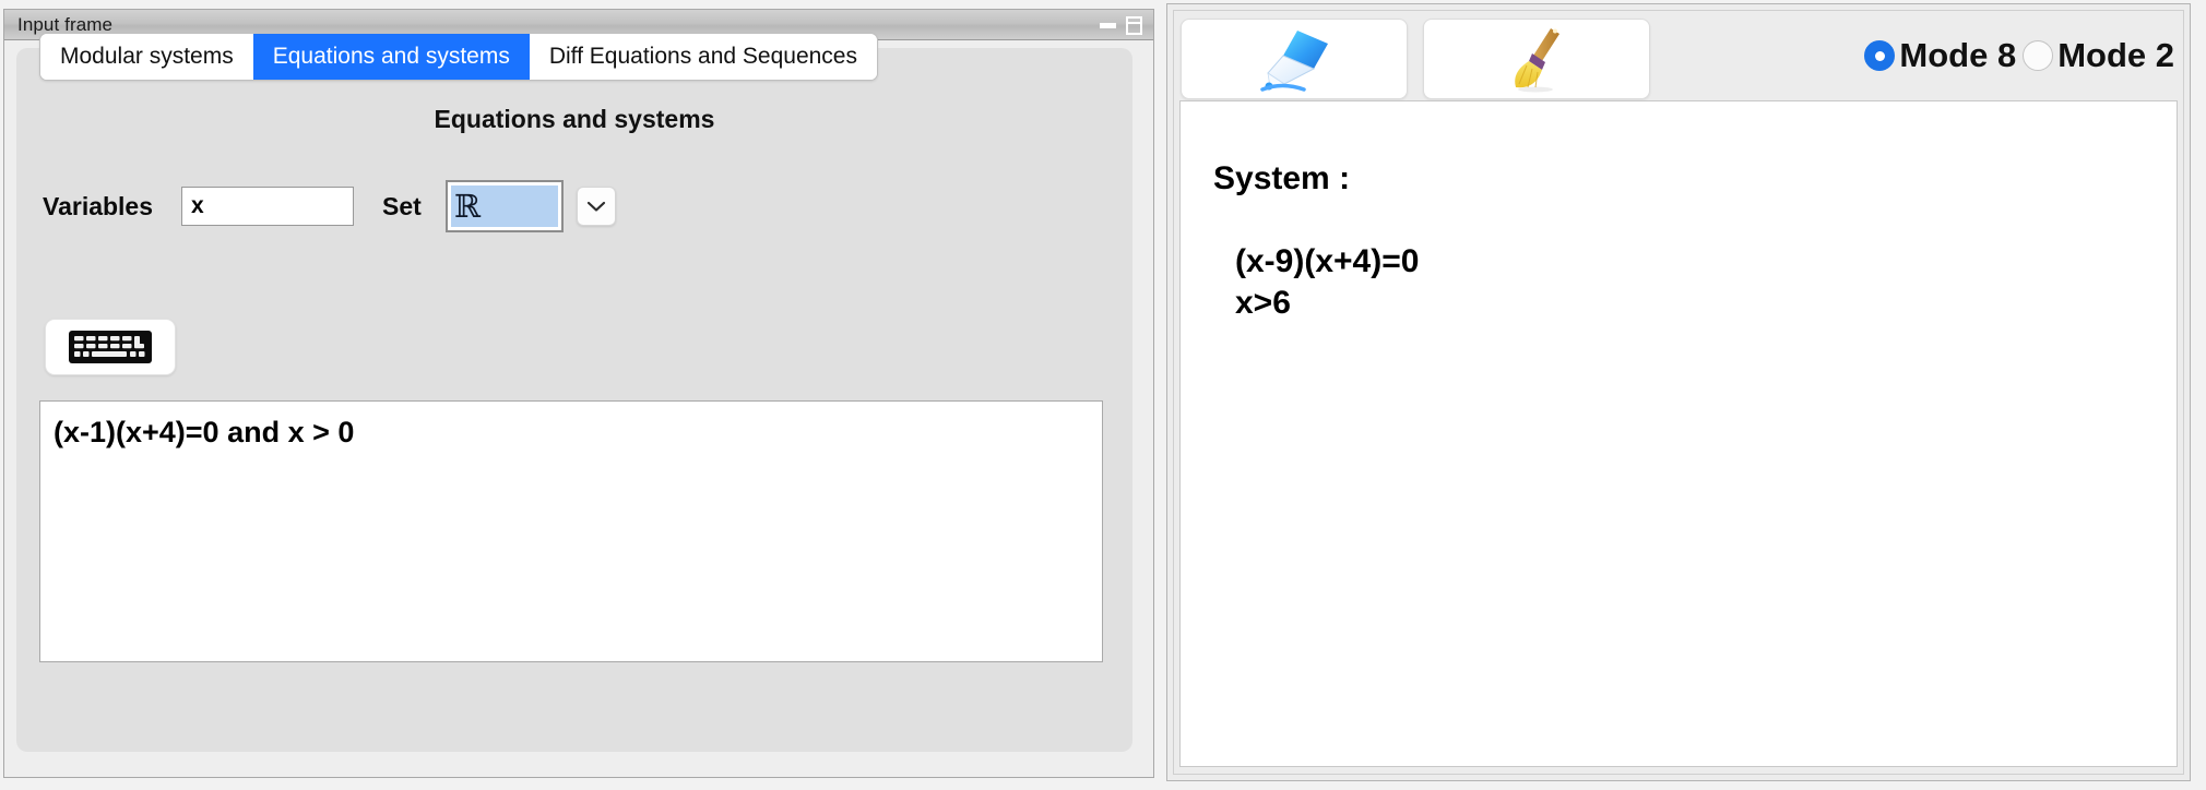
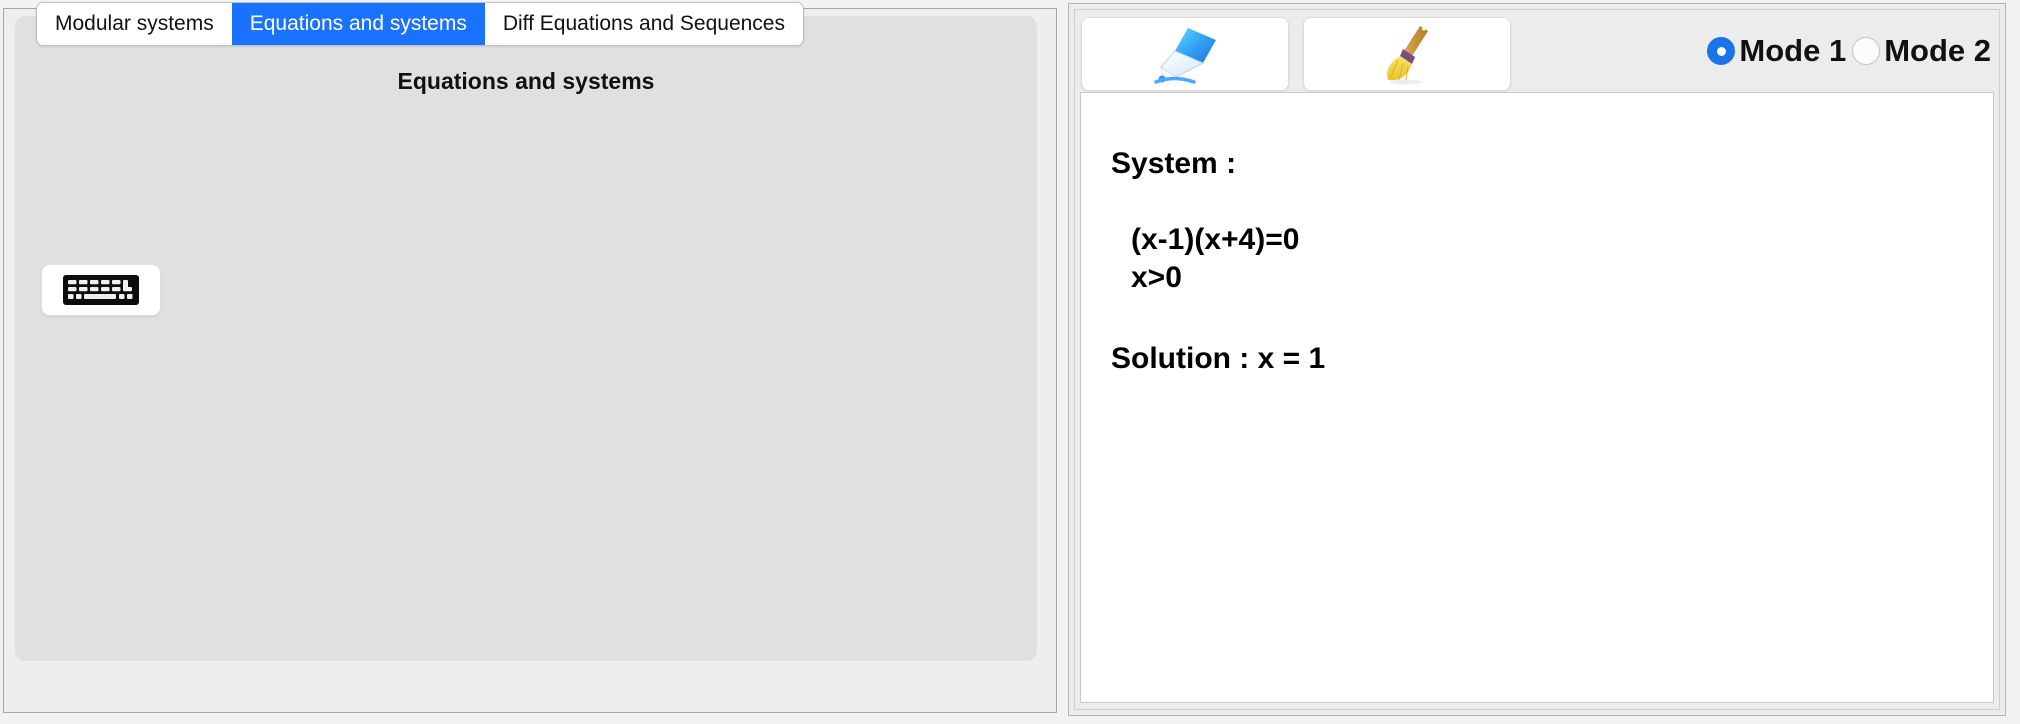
- Input frame
  Modular systems
  Equations and systems
  Diff Equations and Sequences
  Equations and systems
- Variables
- x
- Set
- ℝ
- (x-1)(x+4)=0 and x > 0
- Mode 8
+ Mode 1
  Mode 2
  System :
- (x-9)(x+4)=0
+ (x-1)(x+4)=0
- x>6
+ x>0
+ Solution : x = 1
